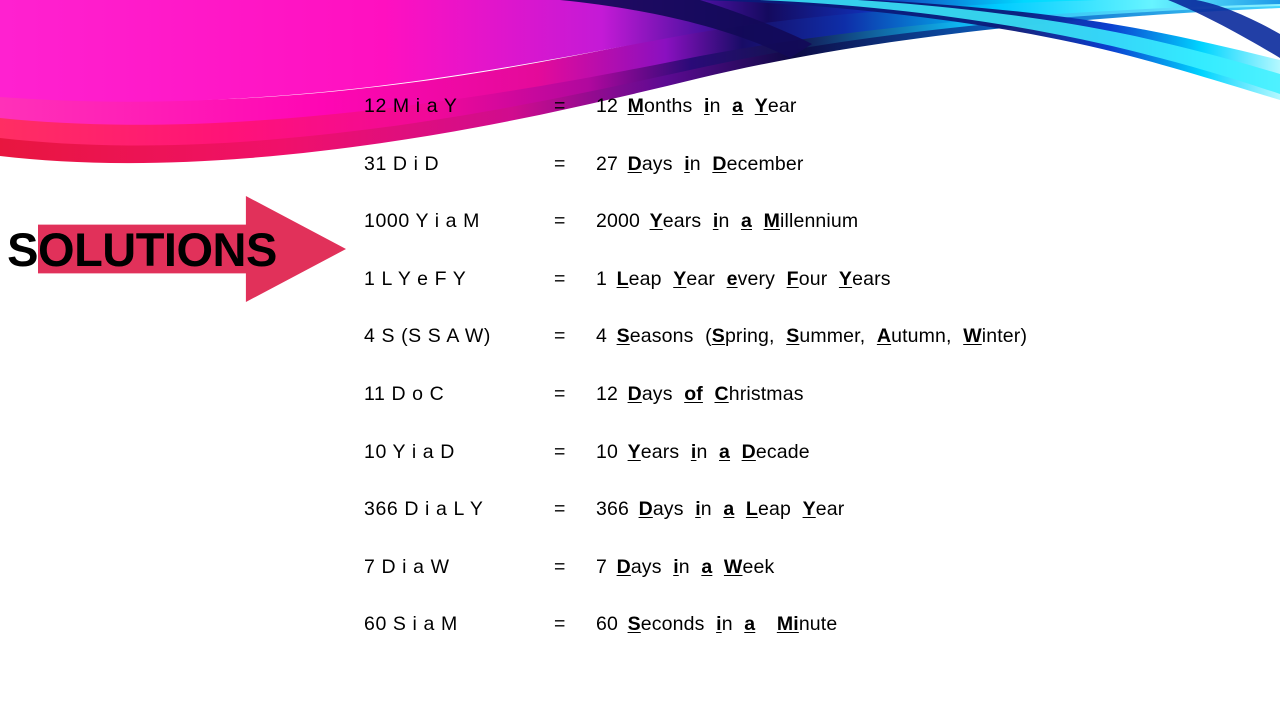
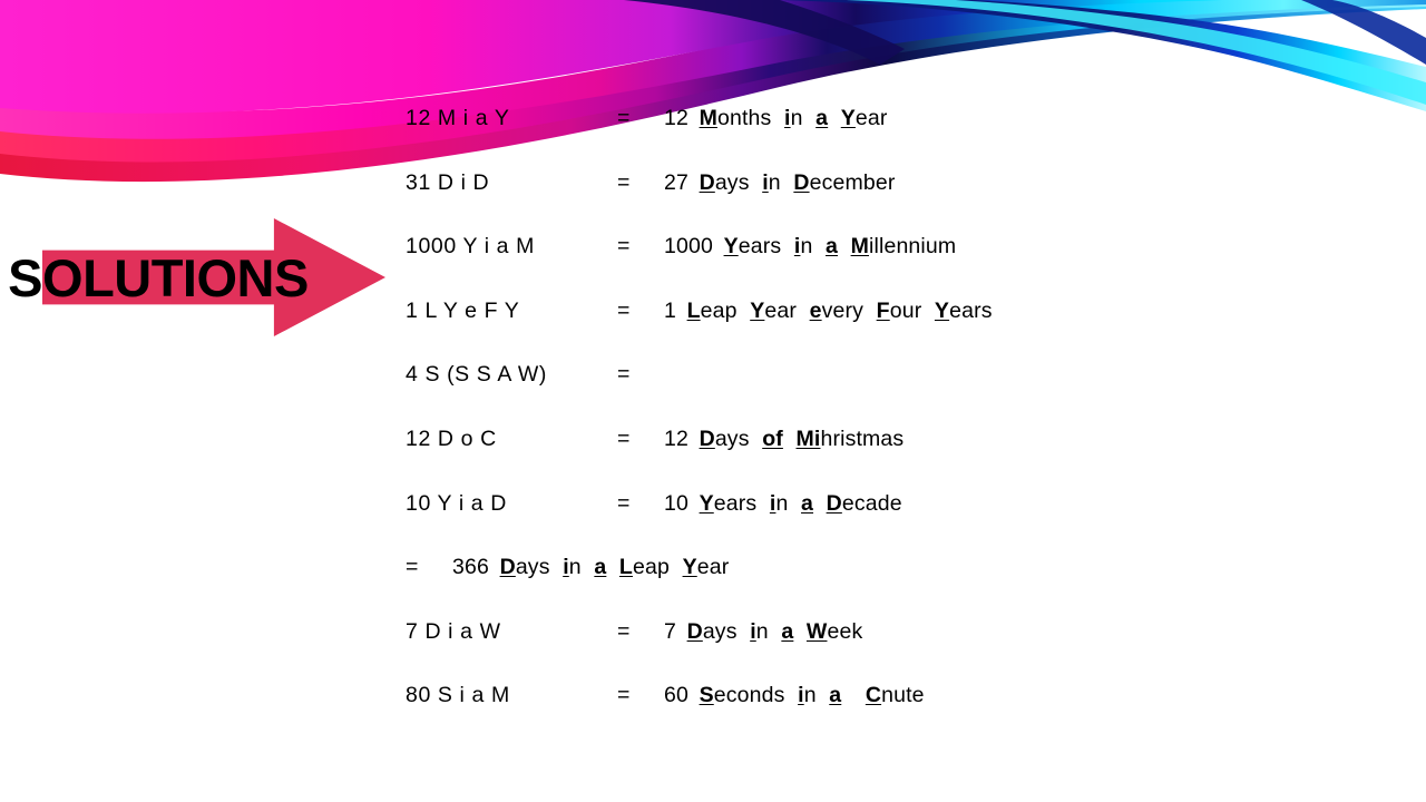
  SOLUTIONS
  12 M i a Y
  =
  12 Months in a Year
  31 D i D
  =
  27 Days in December
  1000 Y i a M
  =
- 2000 Years in a Millennium
+ 1000 Years in a Millennium
  1 L Y e F Y
  =
  1 Leap Year every Four Years
  4 S (S S A W)
  =
- 4 Seasons (Spring, Summer, Autumn, Winter)
- 11 D o C
+ 12 D o C
  =
- 12 Days of Christmas
+ 12 Days of Mihristmas
  10 Y i a D
  =
  10 Years in a Decade
- 366 D i a L Y
  =
  366 Days in a Leap Year
  7 D i a W
  =
  7 Days in a Week
- 60 S i a M
+ 80 S i a M
  =
- 60 Seconds in a Minute
+ 60 Seconds in a Cnute
